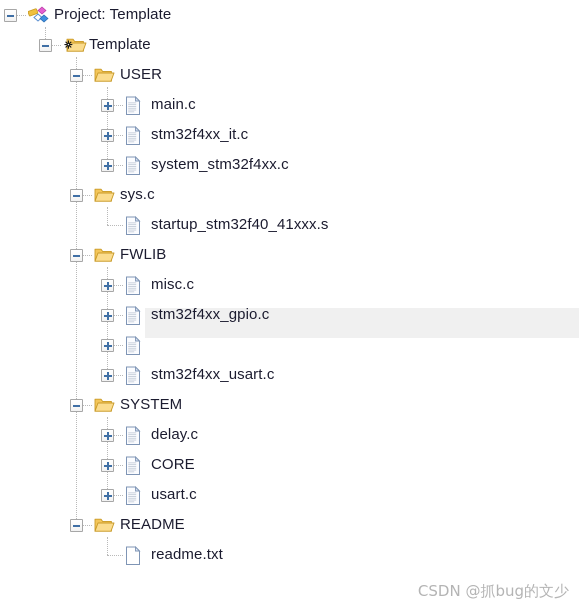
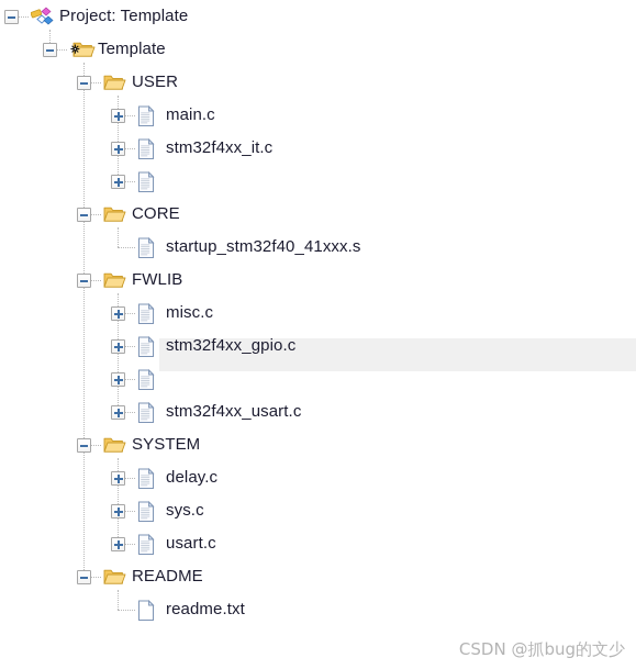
  Project: Template
  Template
  USER
  main.c
  stm32f4xx_it.c
- system_stm32f4xx.c
- sys.c
+ CORE
  startup_stm32f40_41xxx.s
  FWLIB
  misc.c
  stm32f4xx_gpio.c
  stm32f4xx_usart.c
  SYSTEM
  delay.c
- CORE
+ sys.c
  usart.c
  README
  readme.txt
  CSDN @抓bug的文少
